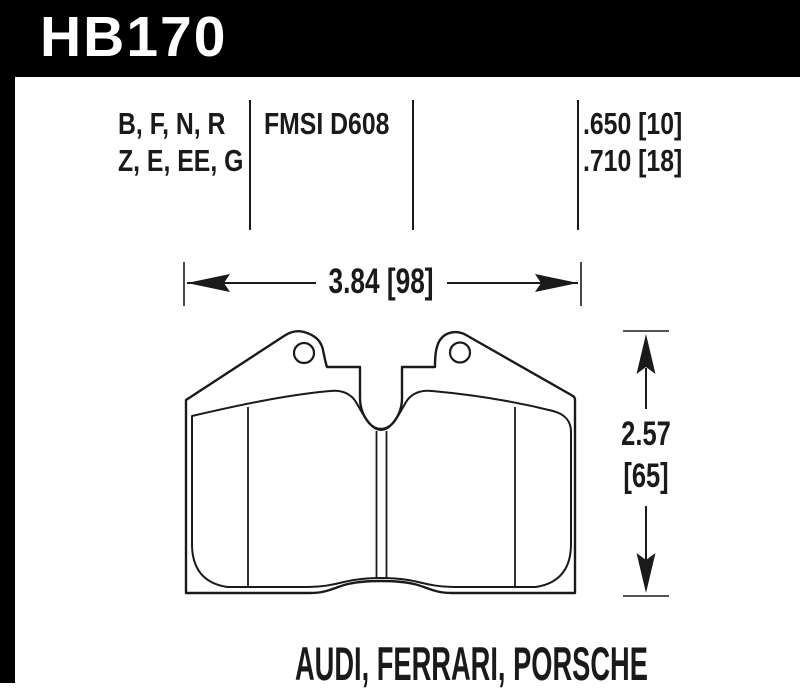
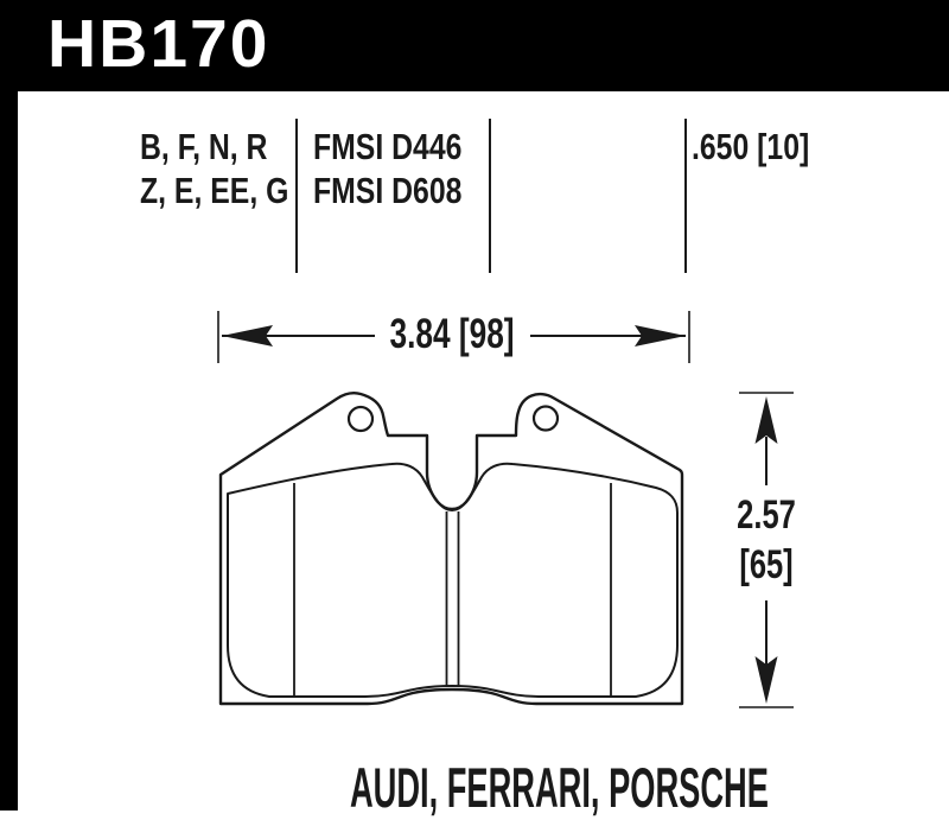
  HB170
  B, F, N, R
  Z, E, EE, G
+ FMSI D446
  FMSI D608
  .650 [10]
- .710 [18]
  3.84 [98]
  2.57
  [65]
  AUDI, FERRARI, PORSCHE
